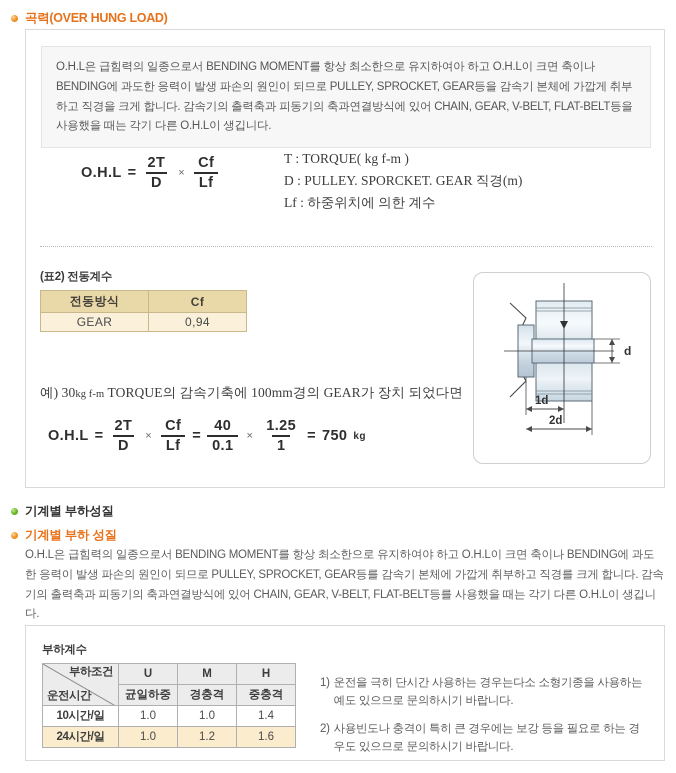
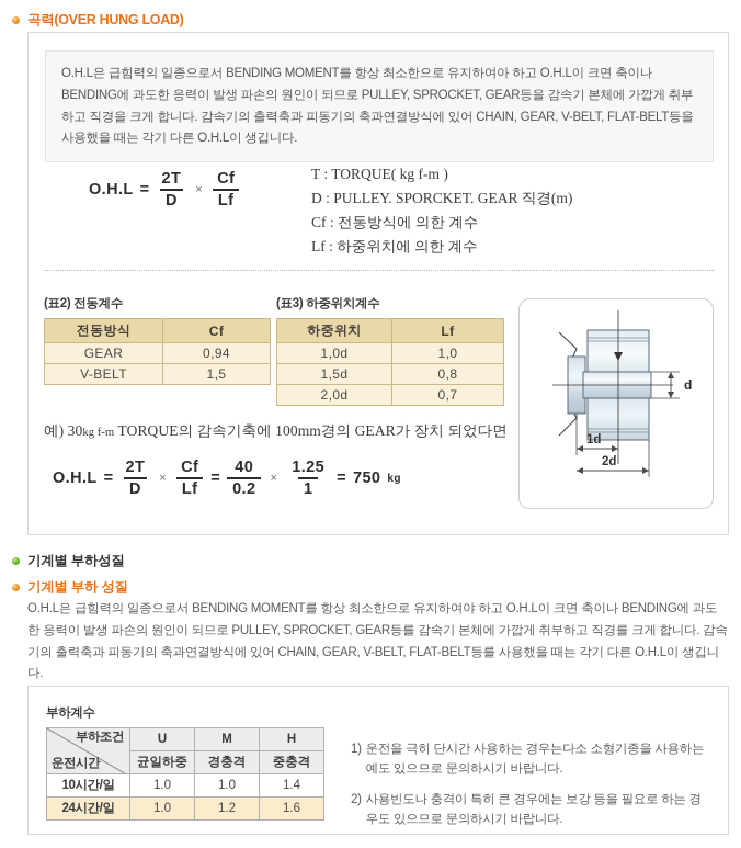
  곡력(OVER HUNG LOAD)
  O.H.L은 급힘력의 일종으로서 BENDING MOMENT를 항상 최소한으로 유지하여아 하고 O.H.L이 크면 축이나 BENDING에 과도한 응력이 발생 파손의 원인이 되므로 PULLEY, SPROCKET, GEAR등을 감속기 본체에 가깝게 취부하고 직경을 크게 합니다. 감속기의 출력축과 피동기의 축과연결방식에 있어 CHAIN, GEAR, V-BELT, FLAT-BELT등을 사용했을 때는 각기 다른 O.H.L이 생깁니다.
  O.H.L
  =
  2T
  D
  ×
  Cf
  Lf
  T : TORQUE( kg f-m )
  D : PULLEY. SPORCKET. GEAR 직경(m)
+ Cf : 전동방식에 의한 계수
  Lf : 하중위치에 의한 계수
  (표2) 전동계수
  전동방식	Cf
  GEAR	0,94
+ V-BELT	1,5
+ (표3) 하중위치계수
+ 하중위치	Lf
+ 1,0d	1,0
+ 1,5d	0,8
+ 2,0d	0,7
  예) 30kg f-m TORQUE의 감속기축에 100mm경의 GEAR가 장치 되었다면
  O.H.L
  =
  2T
  D
  ×
  Cf
  Lf
  =
  40
- 0.1
+ 0.2
  ×
  1.25
  1
  =
  750
  kg
  d
  1d
  2d
  기계별 부하성질
  기계별 부하 성질
  O.H.L은 급힘력의 일종으로서 BENDING MOMENT를 항상 최소한으로 유지하여야 하고 O.H.L이 크면 축이나 BENDING에 과도한 응력이 발생 파손의 원인이 되므로 PULLEY, SPROCKET, GEAR등를 감속기 본체에 가깝게 취부하고 직경를 크게 합니다. 감속기의 출력축과 피동기의 축과연결방식에 있어 CHAIN, GEAR, V-BELT, FLAT-BELT등를 사용했을 때는 각기 다른 O.H.L이 생깁니다.
  부하계수
  부하조건 운전시간	U	M	H
  균일하중	경충격	중충격
  10시간/일	1.0	1.0	1.4
  24시간/일	1.0	1.2	1.6
  1)
  운전을 극히 단시간 사용하는 경우는다소 소형기종을 사용하는 예도 있으므로 문의하시기 바랍니다.
  2)
  사용빈도나 충격이 특히 큰 경우에는 보강 등을 필요로 하는 경우도 있으므로 문의하시기 바랍니다.
